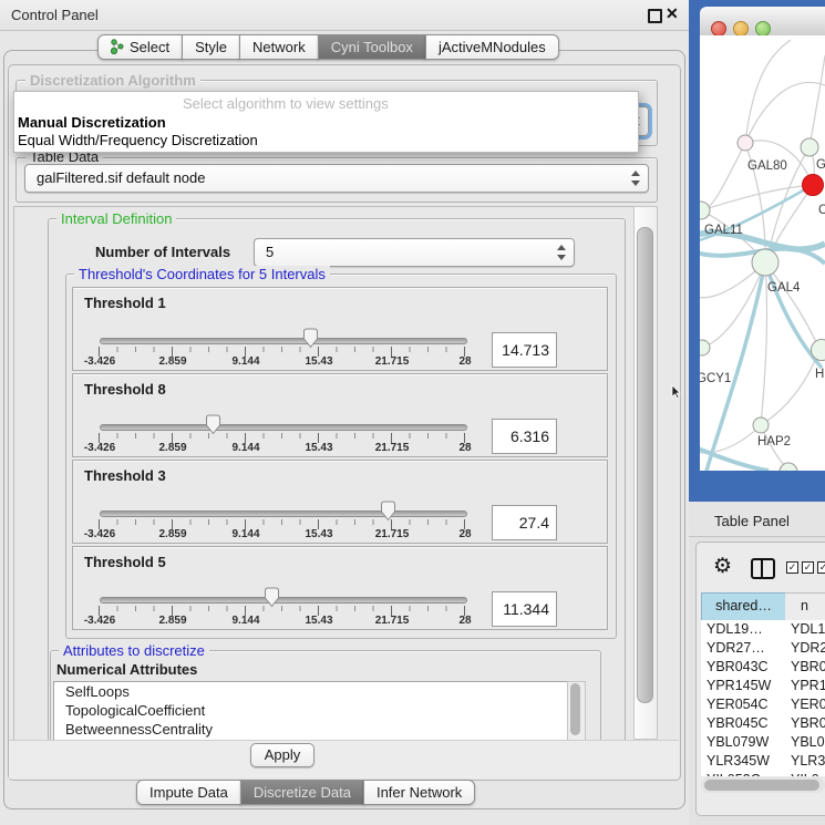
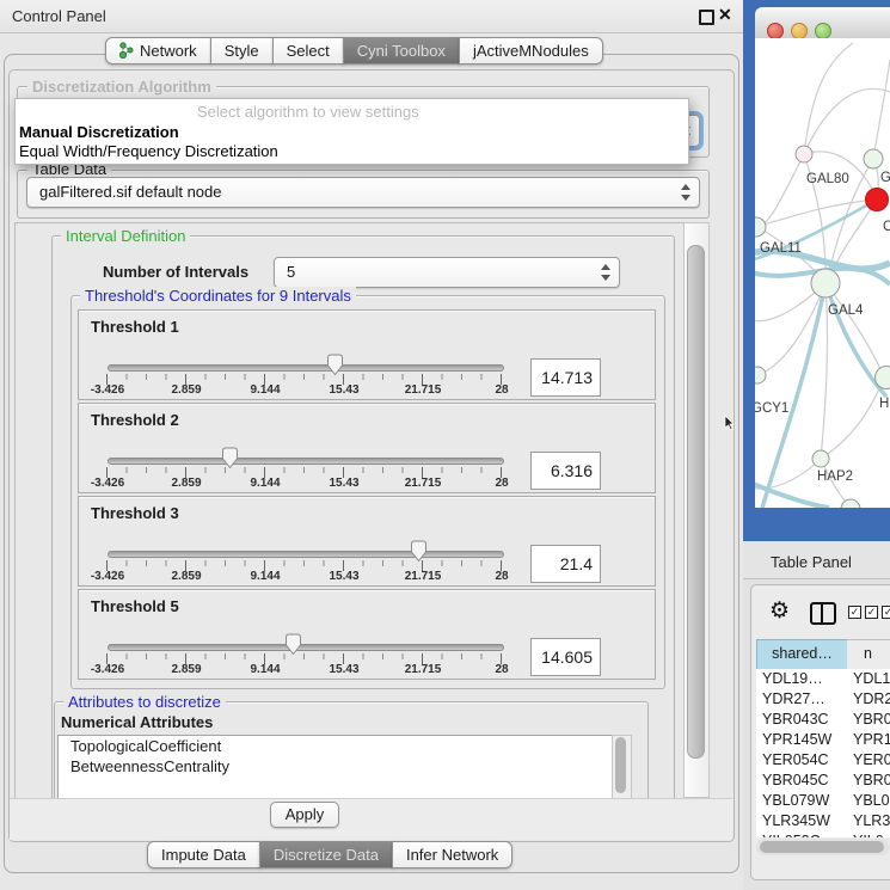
  Control Panel
  ✕
- Select
+ Network
  Style
- Network
+ Select
  Cyni Toolbox
  jActiveMNodules
  Discretization Algorithm
  Select algorithm to view settings
  Manual Discretization
  Equal Width/Frequency Discretization
  Table Data
  galFiltered.sif default node
  Interval Definition
  Number of Intervals
  5
- Threshold's Coordinates for 5 Intervals
+ Threshold's Coordinates for 9 Intervals
  Threshold 1
  -3.426
  2.859
  9.144
  15.43
  21.715
  28
  14.713
- Threshold 8
+ Threshold 2
  -3.426
  2.859
  9.144
  15.43
  21.715
  28
  6.316
  Threshold 3
  -3.426
  2.859
  9.144
  15.43
  21.715
  28
- 27.4
+ 21.4
  Threshold 5
  -3.426
  2.859
  9.144
  15.43
  21.715
  28
- 11.344
+ 14.605
  Attributes to discretize
  Numerical Attributes
- SelfLoops
  TopologicalCoefficient
  BetweennessCentrality
  Apply
  Impute Data
  Discretize Data
  Infer Network
  GAL80
  C
  GAL11
  GAL4
  GCY1
  H
  HAP2
  Table Panel
  ⚙
  ✓
  ✓
  ✓
  shared…
  n
  YDL19… YDL1
  YDR27… YDR2
  YBR043C YBR0
  YPR145W YPR1
  YER054C YER0
  YBR045C YBR0
  YBL079W YBL0
  YLR345W YLR3
